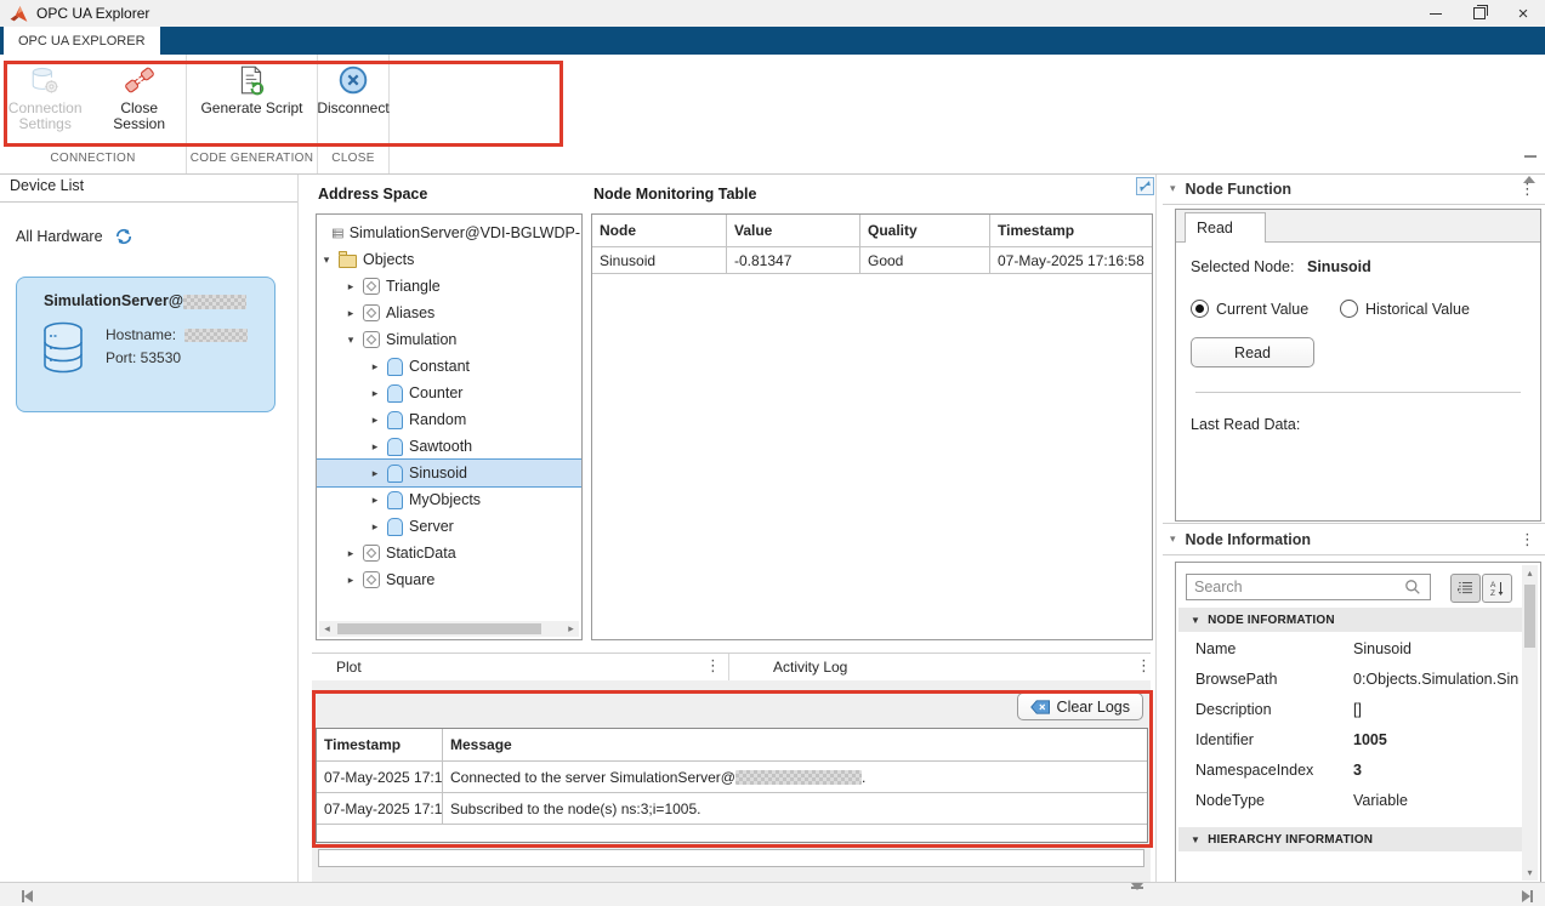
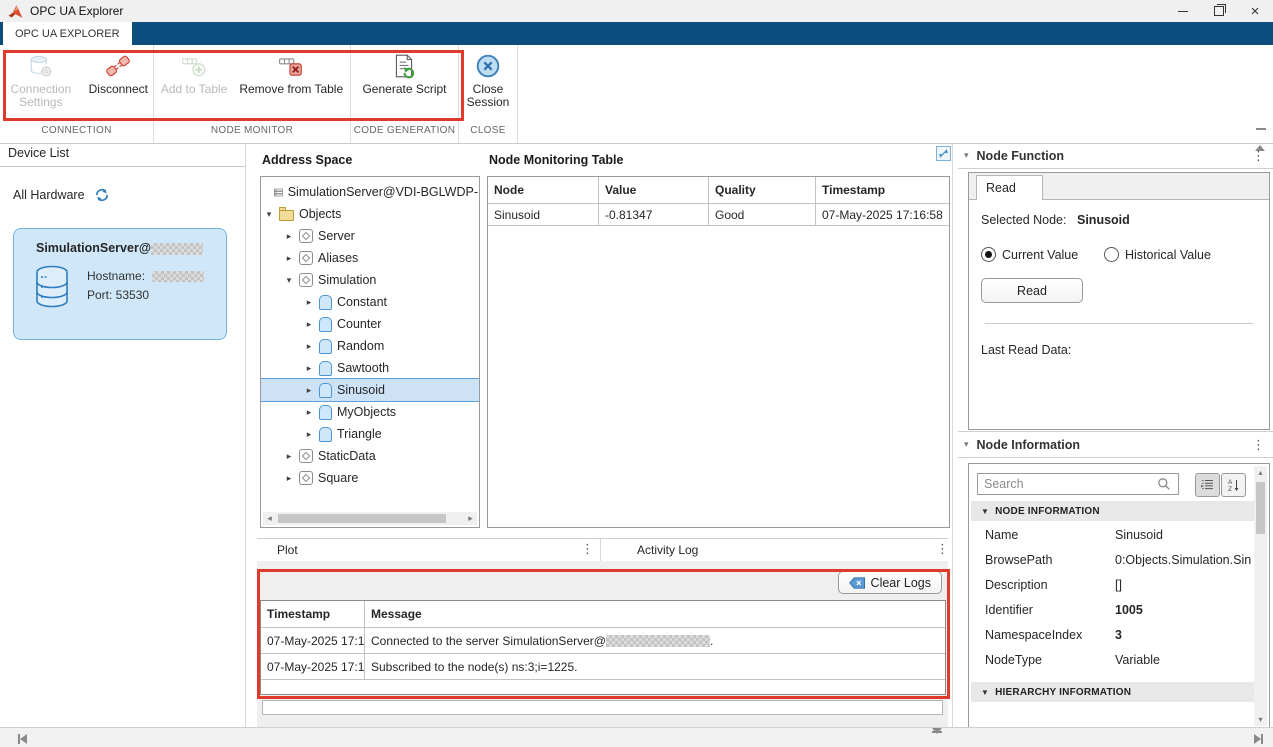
  OPC UA Explorer
  ×
  OPC UA EXPLORER
  Connection Settings
- Close Session
+ Disconnect
  CONNECTION
+ Add to Table
+ Remove from Table
+ NODE MONITOR
  Generate Script
  CODE GENERATION
- Disconnect
+ Close Session
  CLOSE
  Device List
  All Hardware
  SimulationServer@
  Hostname:
  Port: 53530
  Address Space
  SimulationServer@VDI-BGLWDP-
  ▾
  Objects
  ▸
- Triangle
+ Server
  ▸
  Aliases
  ▾
  Simulation
  ▸
  Constant
  ▸
  Counter
  ▸
  Random
  ▸
  Sawtooth
  ▸
  Sinusoid
  ▸
  MyObjects
  ▸
- Server
+ Triangle
  ▸
  StaticData
  ▸
  Square
  ◂
  ▸
  Node Monitoring Table
  Node
  Value
  Quality
  Timestamp
  Sinusoid
  -0.81347
  Good
  07-May-2025 17:16:58
  Plot
  ⋮
  Activity Log
  ⋮
  Clear Logs
  Timestamp
  Message
  07-May-2025 17:1
  Connected to the server SimulationServer@
  .
  07-May-2025 17:1
- Subscribed to the node(s) ns:3;i=1005.
+ Subscribed to the node(s) ns:3;i=1225.
  ▾
  Node Function
  ⋮
  Read
  Selected Node:
  Sinusoid
  Current Value
  Historical Value
  Read
  Last Read Data:
  ▾
  Node Information
  ⋮
  Search
  ▼
  NODE INFORMATION
  Name
  Sinusoid
  BrowsePath
  0:Objects.Simulation.Sin
  Description
  []
  Identifier
  1005
  NamespaceIndex
  3
  NodeType
  Variable
  ▼
  HIERARCHY INFORMATION
  ▴
  ▾
